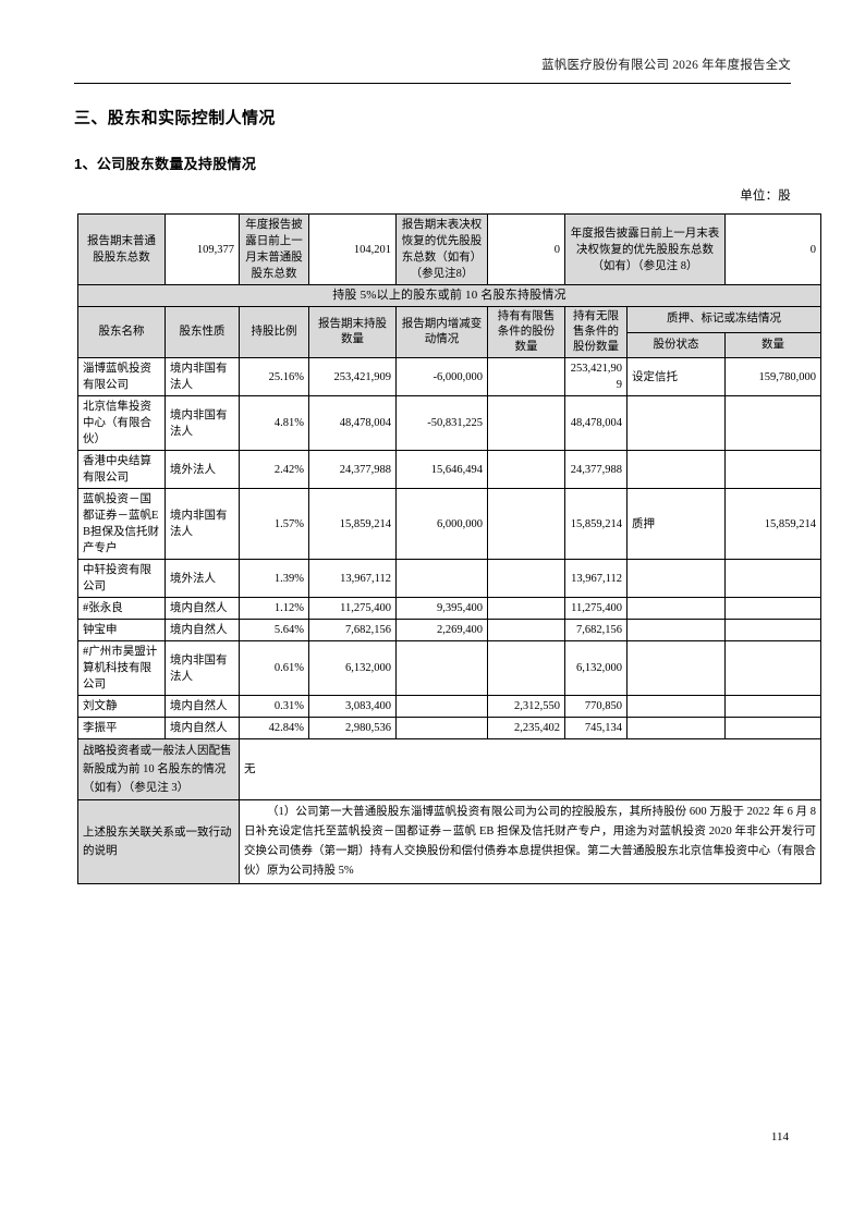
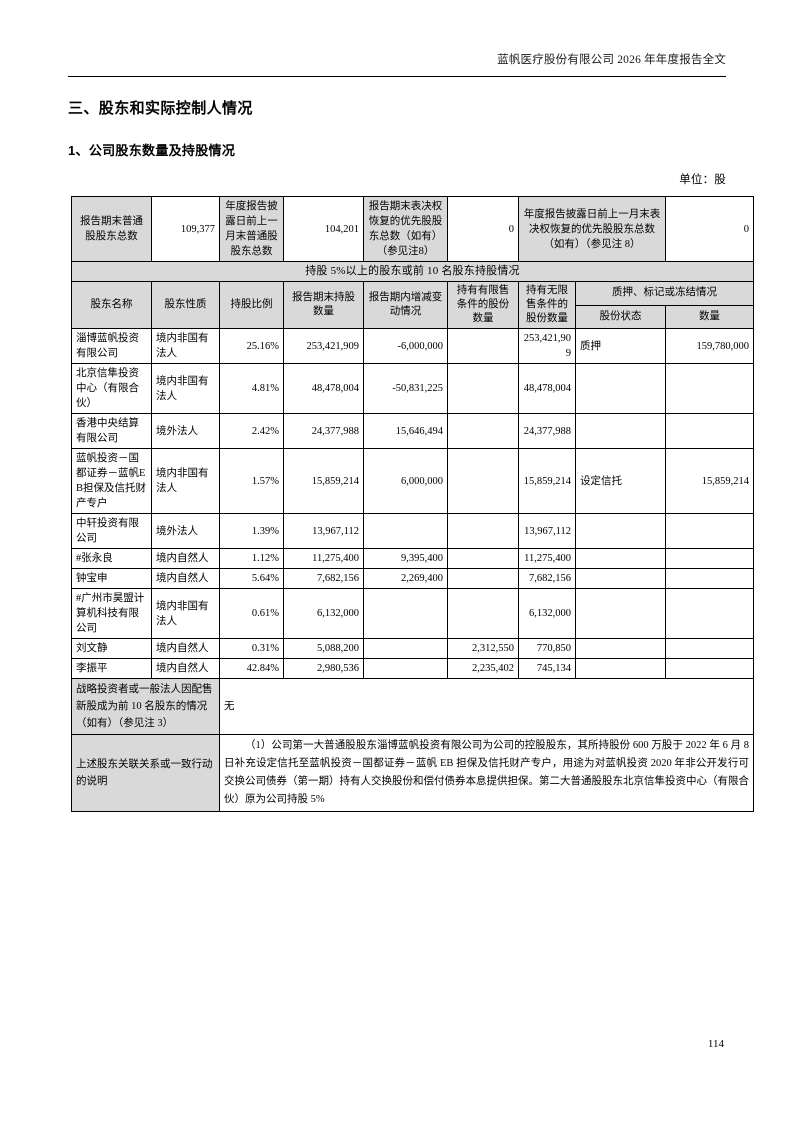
  蓝帆医疗股份有限公司 2026 年年度报告全文
  三、股东和实际控制人情况
  1、公司股东数量及持股情况
  单位：股
  报告期末普通股股东总数	109,377	年度报告披露日前上一月末普通股股东总数	104,201	报告期末表决权恢复的优先股股东总数（如有）（参见注8）	0	年度报告披露日前上一月末表决权恢复的优先股股东总数（如有）（参见注 8）	0
  持股 5%以上的股东或前 10 名股东持股情况
  股东名称	股东性质	持股比例	报告期末持股数量	报告期内增减变动情况	持有有限售条件的股份数量	持有无限售条件的股份数量	质押、标记或冻结情况
  股份状态	数量
- 淄博蓝帆投资有限公司	境内非国有法人	25.16%	253,421,909	-6,000,000		253,421,909	设定信托	159,780,000
+ 淄博蓝帆投资有限公司	境内非国有法人	25.16%	253,421,909	-6,000,000		253,421,909	质押	159,780,000
  北京信隼投资中心（有限合伙）	境内非国有法人	4.81%	48,478,004	-50,831,225		48,478,004
  香港中央结算有限公司	境外法人	2.42%	24,377,988	15,646,494		24,377,988
- 蓝帆投资－国都证券－蓝帆EB担保及信托财产专户	境内非国有法人	1.57%	15,859,214	6,000,000		15,859,214	质押	15,859,214
+ 蓝帆投资－国都证券－蓝帆EB担保及信托财产专户	境内非国有法人	1.57%	15,859,214	6,000,000		15,859,214	设定信托	15,859,214
  中轩投资有限公司	境外法人	1.39%	13,967,112			13,967,112
  #张永良	境内自然人	1.12%	11,275,400	9,395,400		11,275,400
  钟宝申	境内自然人	5.64%	7,682,156	2,269,400		7,682,156
  #广州市昊盟计算机科技有限公司	境内非国有法人	0.61%	6,132,000			6,132,000
- 刘文静	境内自然人	0.31%	3,083,400		2,312,550	770,850
+ 刘文静	境内自然人	0.31%	5,088,200		2,312,550	770,850
  李振平	境内自然人	42.84%	2,980,536		2,235,402	745,134
  战略投资者或一般法人因配售新股成为前 10 名股东的情况（如有）（参见注 3）	无
  上述股东关联关系或一致行动的说明	（1）公司第一大普通股股东淄博蓝帆投资有限公司为公司的控股股东，其所持股份 600 万股于 2022 年 6 月 8 日补充设定信托至蓝帆投资－国都证券－蓝帆 EB 担保及信托财产专户，用途为对蓝帆投资 2020 年非公开发行可交换公司债券（第一期）持有人交换股份和偿付债券本息提供担保。第二大普通股股东北京信隼投资中心（有限合伙）原为公司持股 5%
  114
